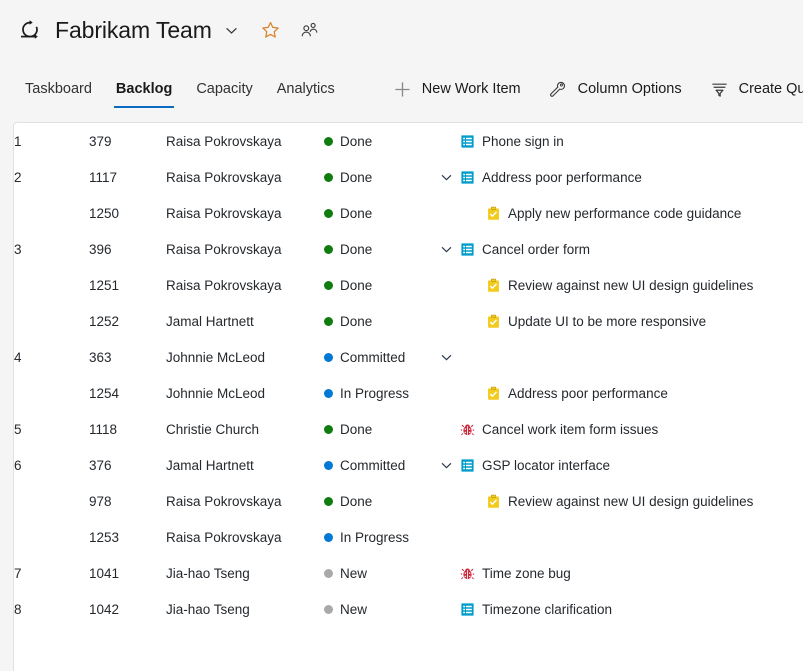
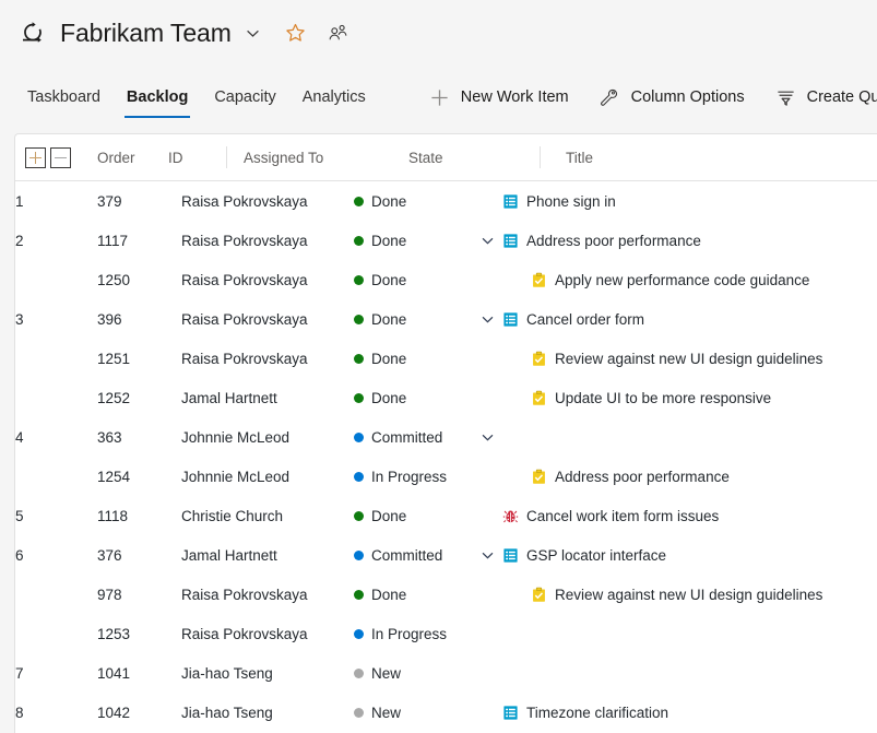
  Fabrikam Team
  Taskboard
  Backlog
  Capacity
  Analytics
  New Work Item
  Column Options
  Create Qu
+ Order
+ ID
+ Assigned To
+ State
+ Title
  1
  379
  Raisa Pokrovskaya
  Done
  Phone sign in
  2
  1117
  Raisa Pokrovskaya
  Done
  Address poor performance
  1250
  Raisa Pokrovskaya
  Done
  Apply new performance code guidance
  3
  396
  Raisa Pokrovskaya
  Done
  Cancel order form
  1251
  Raisa Pokrovskaya
  Done
  Review against new UI design guidelines
  1252
  Jamal Hartnett
  Done
  Update UI to be more responsive
  4
  363
  Johnnie McLeod
  Committed
  1254
  Johnnie McLeod
  In Progress
  Address poor performance
  5
  1118
  Christie Church
  Done
  Cancel work item form issues
  6
  376
  Jamal Hartnett
  Committed
  GSP locator interface
  978
  Raisa Pokrovskaya
  Done
  Review against new UI design guidelines
  1253
  Raisa Pokrovskaya
  In Progress
  7
  1041
  Jia-hao Tseng
  New
- Time zone bug
  8
  1042
  Jia-hao Tseng
  New
  Timezone clarification
